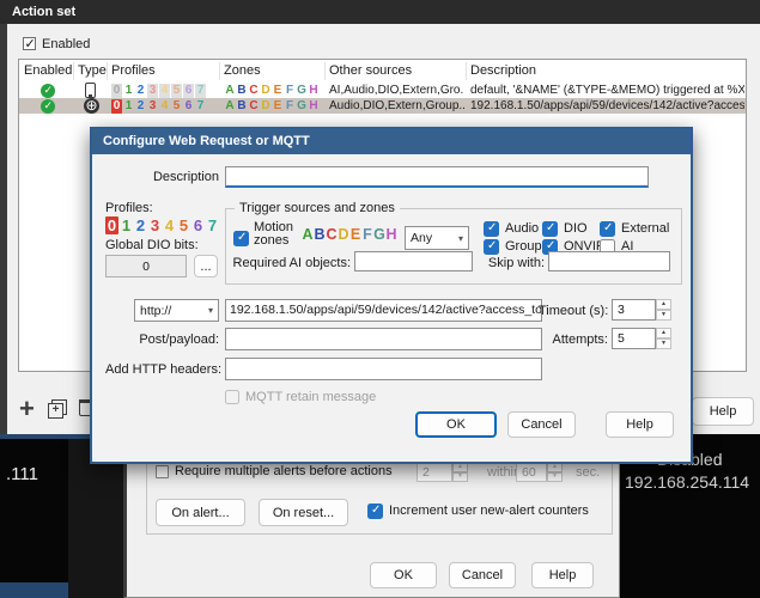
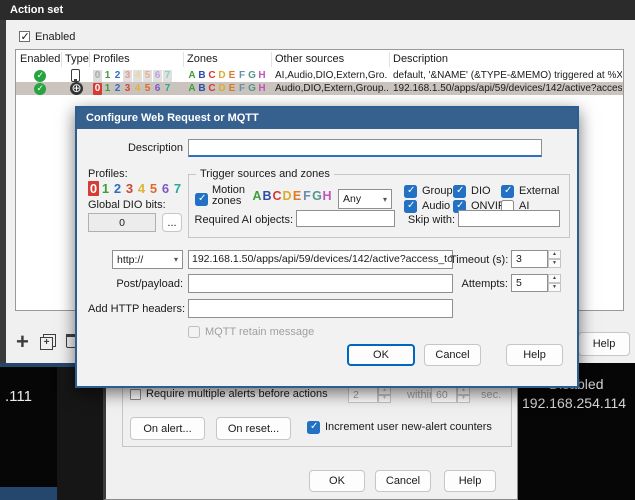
  .111
  192.168.254.114
  Require multiple alerts before actions
  2
  withi
  60
  sec.
  On alert...
  On reset...
  Increment user new-alert counters
  OK
  Cancel
  Help
  Action set
  Enabled
  Enabled
  Type
  Profiles
  Zones
  Other sources
  Description
  0 1 2 3 4 5 6 7
  A B C D E F G H
  AI,Audio,DIO,Extern,Gro.
  default, '&NAME' (&TYPE-&MEMO) triggered at %X
  0 1 2 3 4 5 6 7
  A B C D E F G H
  Audio,DIO,Extern,Group..
  192.168.1.50/apps/api/59/devices/142/active?acces
  Help
  Configure Web Request or MQTT
  Description
  Profiles:
  0 1 2 3 4 5 6 7
  Global DIO bits:
  0
  ...
  Trigger sources and zones
  Motion zones
  ABCDE FGH
  Any
  ▾
- Audio
+ Group
  DIO
  External
- Group
+ Audio
  ONVI
  AI
  Required AI objects:
  Skip with:
  http://
  ▾
  192.168.1.50/apps/api/59/devices/142/active?access_to
  Timeout (s):
  3
  Post/payload:
  Attempts:
  5
  Add HTTP headers:
  MQTT retain message
  OK
  Cancel
  Help
